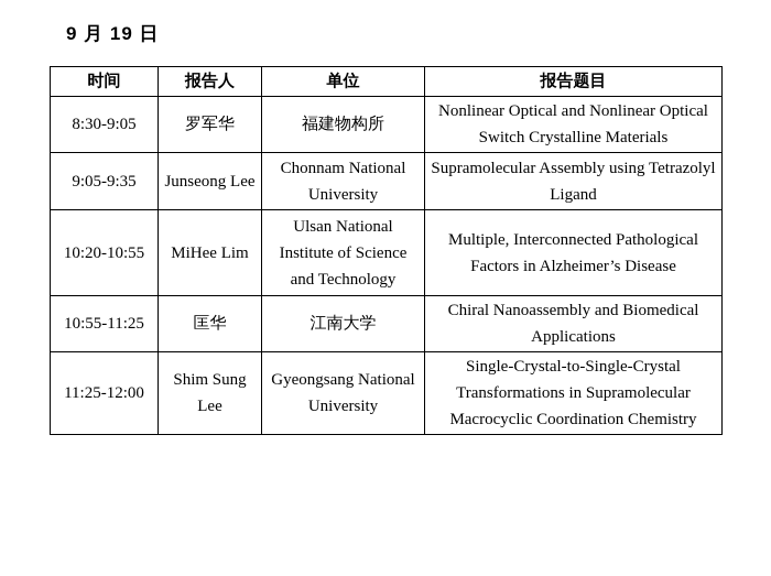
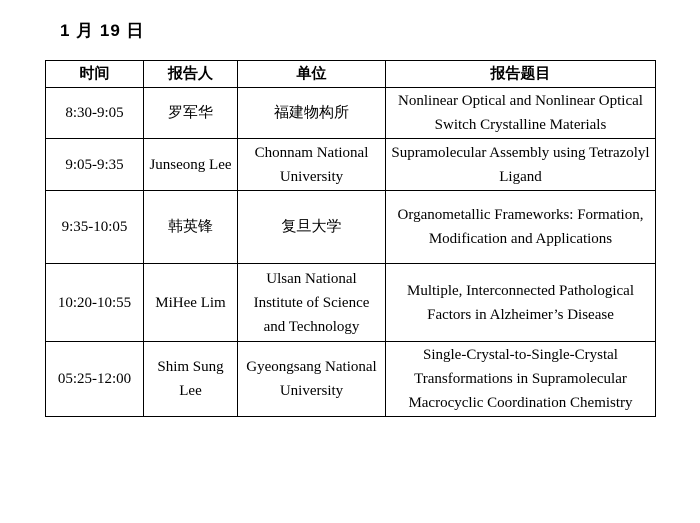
- 9 月 19 日
+ 1 月 19 日
  时间	报告人	单位	报告题目
  8:30-9:05	罗军华	福建物构所	Nonlinear Optical and Nonlinear Optical Switch Crystalline Materials
  9:05-9:35	Junseong Lee	Chonnam National University	Supramolecular Assembly using Tetrazolyl Ligand
+ 9:35-10:05	韩英锋	复旦大学	Organometallic Frameworks: Formation, Modification and Applications
  10:20-10:55	MiHee Lim	Ulsan National Institute of Science and Technology	Multiple, Interconnected Pathological Factors in Alzheimer’s Disease
- 10:55-11:25	匡华	江南大学	Chiral Nanoassembly and Biomedical Applications
- 11:25-12:00	Shim Sung Lee	Gyeongsang National University	Single-Crystal-to-Single-Crystal Transformations in Supramolecular Macrocyclic Coordination Chemistry
+ 05:25-12:00	Shim Sung Lee	Gyeongsang National University	Single-Crystal-to-Single-Crystal Transformations in Supramolecular Macrocyclic Coordination Chemistry
